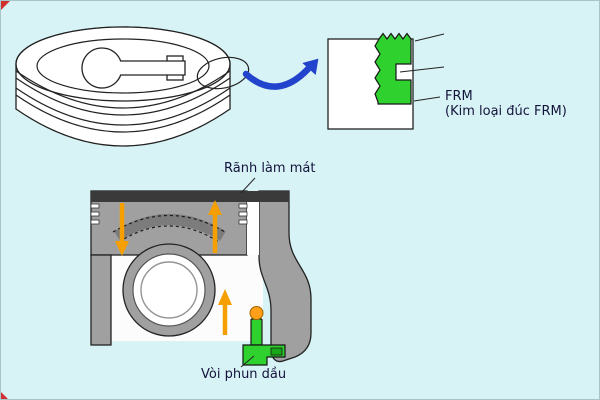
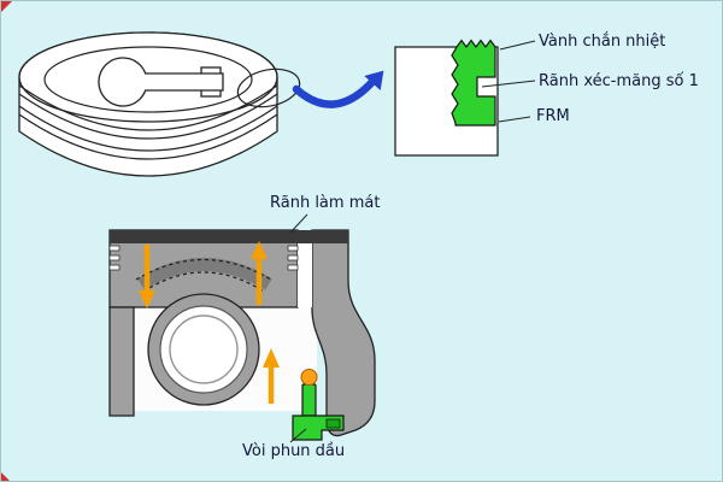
+ Vành chắn nhiệt
+ Rãnh xéc-măng số 1
  FRM
- (Kim loại đúc FRM)
  Rãnh làm mát
  Vòi phun dầu
